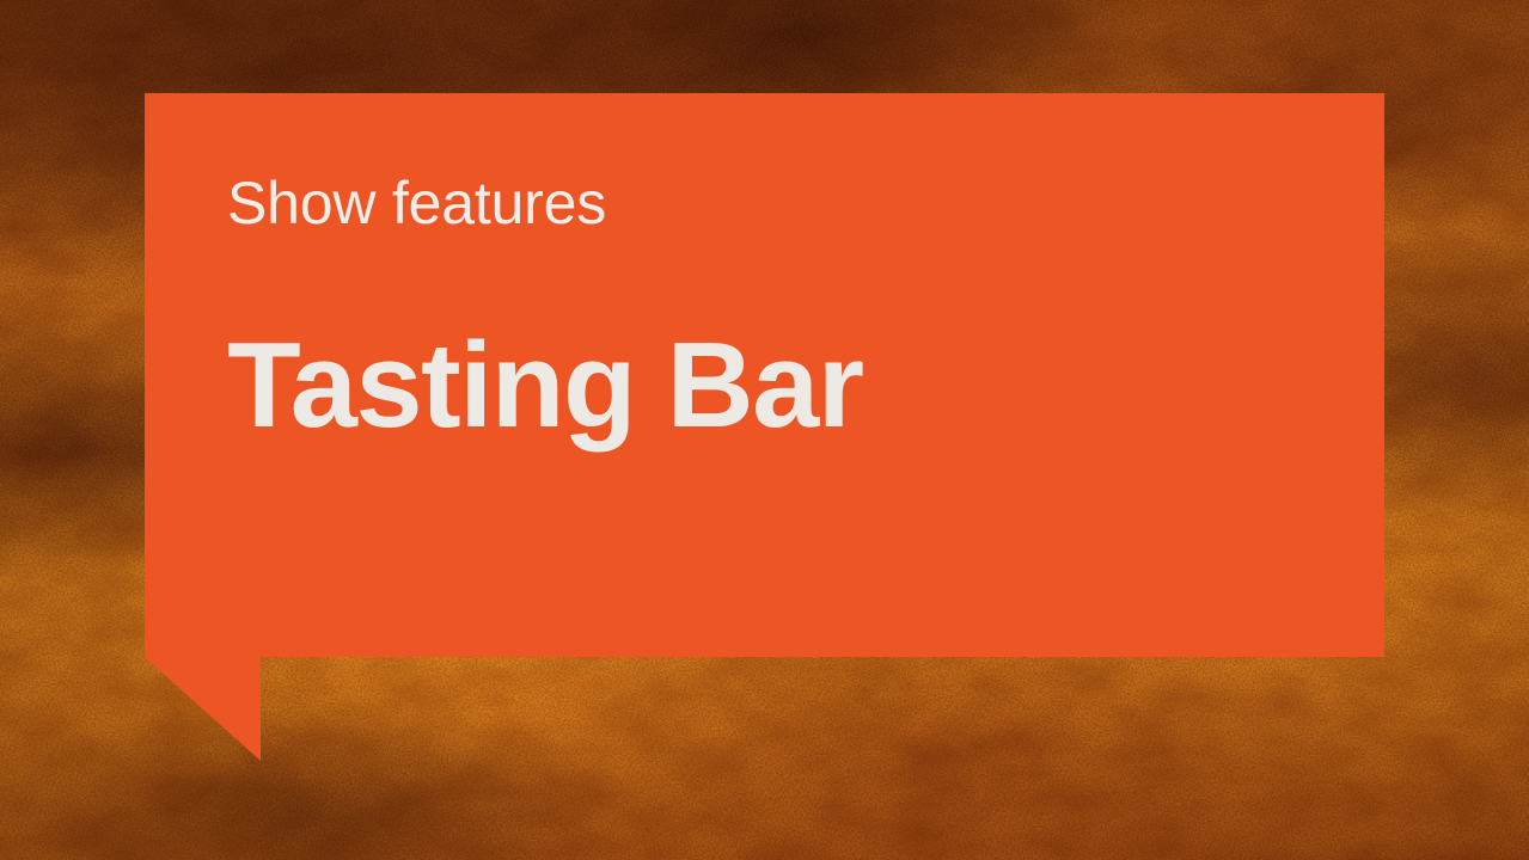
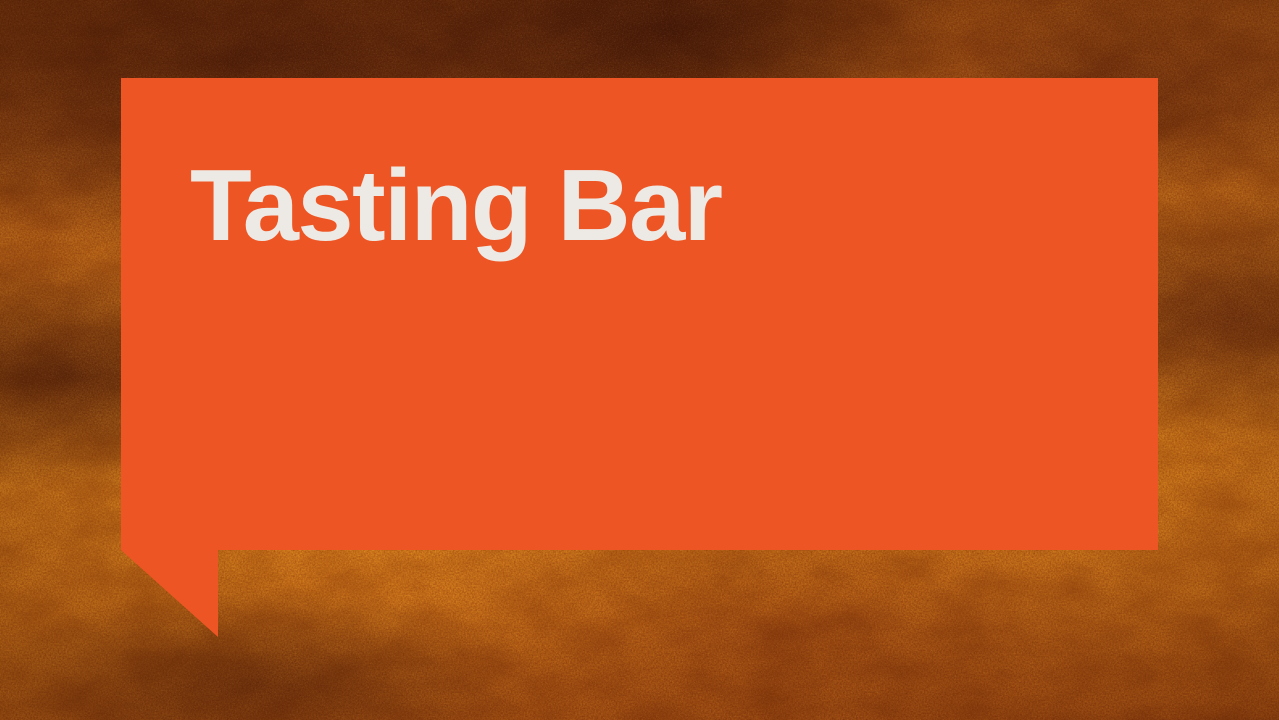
- Show features
  Tasting Bar
